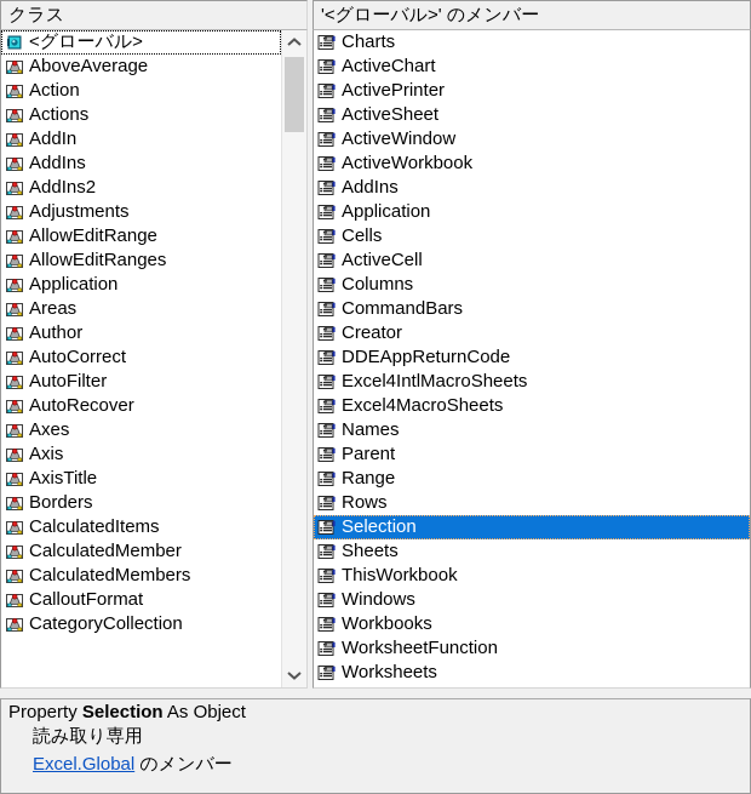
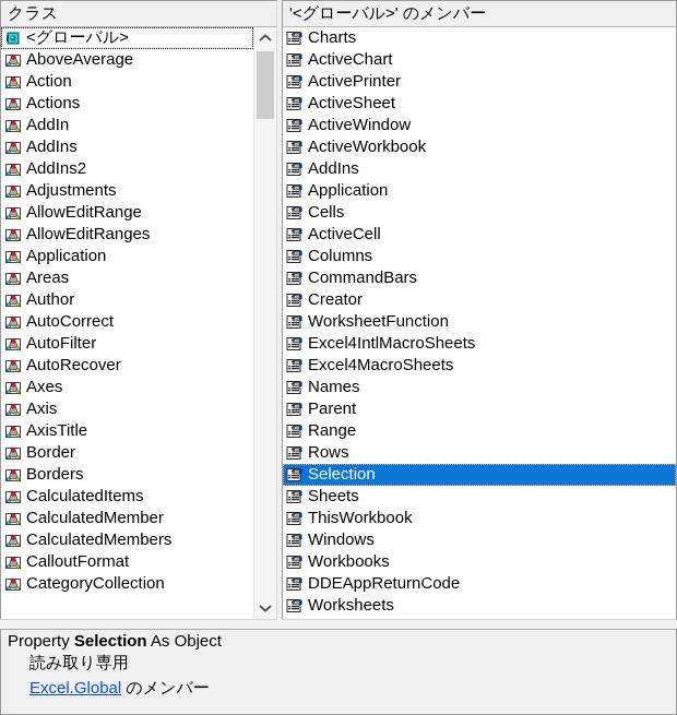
  クラス
  <グローバル>
  AboveAverage
  Action
  Actions
  AddIn
  AddIns
  AddIns2
  Adjustments
  AllowEditRange
  AllowEditRanges
  Application
  Areas
  Author
  AutoCorrect
  AutoFilter
  AutoRecover
  Axes
  Axis
  AxisTitle
+ Border
  Borders
  CalculatedItems
  CalculatedMember
  CalculatedMembers
  CalloutFormat
  CategoryCollection
  '<グローバル>' のメンバー
  Charts
  ActiveChart
  ActivePrinter
  ActiveSheet
  ActiveWindow
  ActiveWorkbook
  AddIns
  Application
  Cells
  ActiveCell
  Columns
  CommandBars
  Creator
- DDEAppReturnCode
+ WorksheetFunction
  Excel4IntlMacroSheets
  Excel4MacroSheets
  Names
  Parent
  Range
  Rows
  Selection
  Sheets
  ThisWorkbook
  Windows
  Workbooks
- WorksheetFunction
+ DDEAppReturnCode
  Worksheets
  Property Selection As Object
  読み取り専用
  Excel.Global のメンバー
